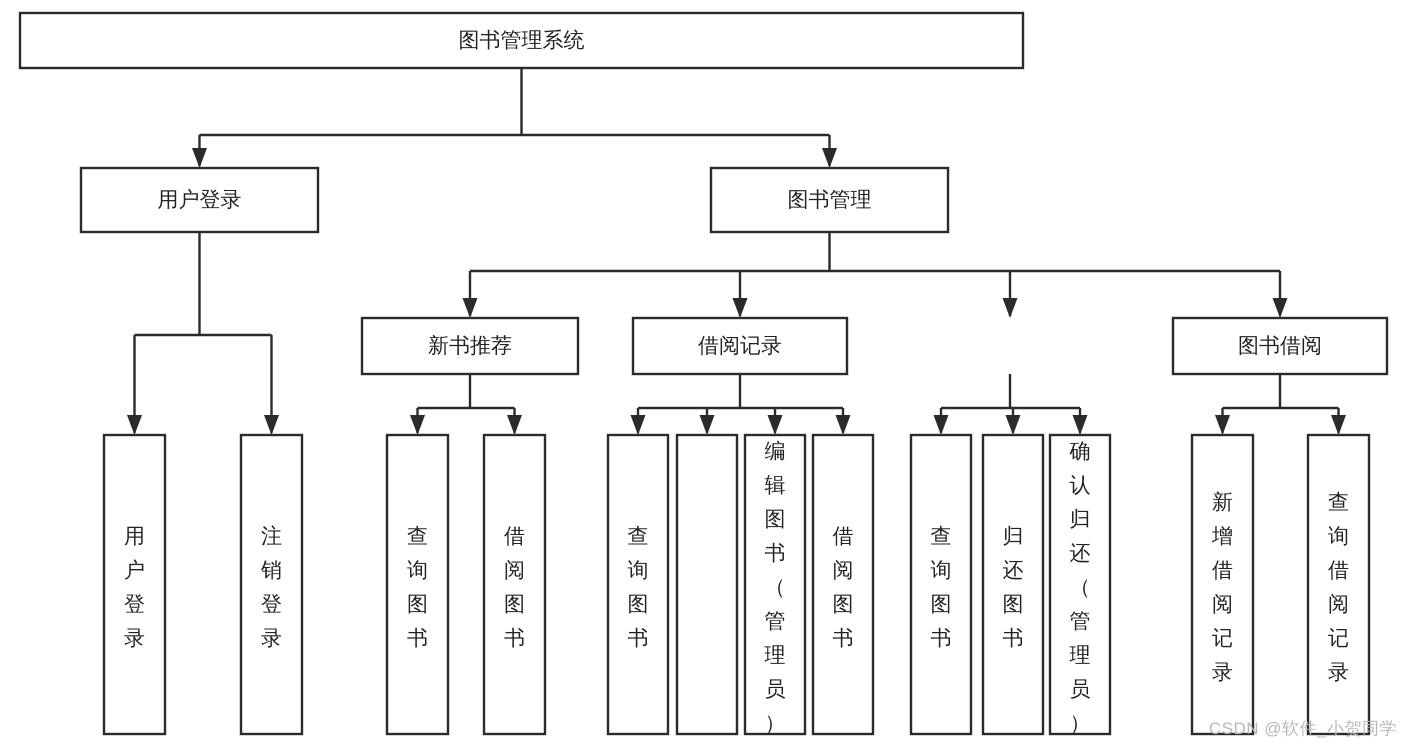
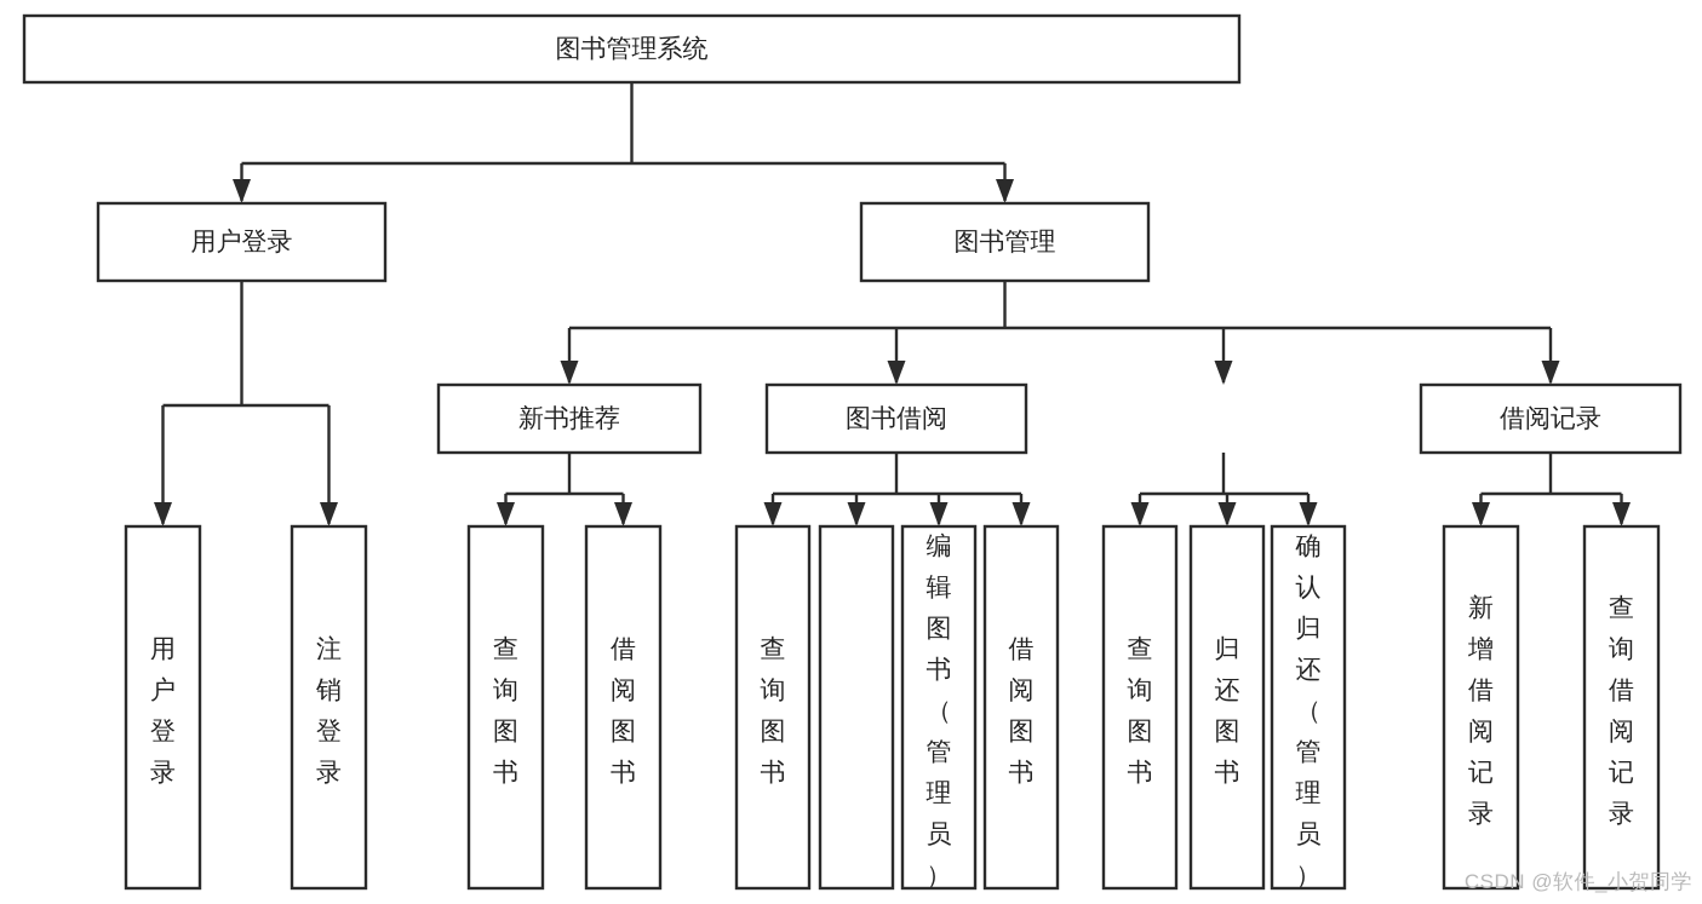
  图书管理系统
  用户登录
  图书管理
  用户登录
  注销登录
  新书推荐
  查询图书
  借阅图书
- 借阅记录
+ 图书借阅
  查询图书
  编辑图书（管理员）
  借阅图书
  查询图书
  归还图书
  确认归还（管理员）
- 图书借阅
+ 借阅记录
  新增借阅记录
  查询借阅记录
  CSDN @软件_小贺同学
